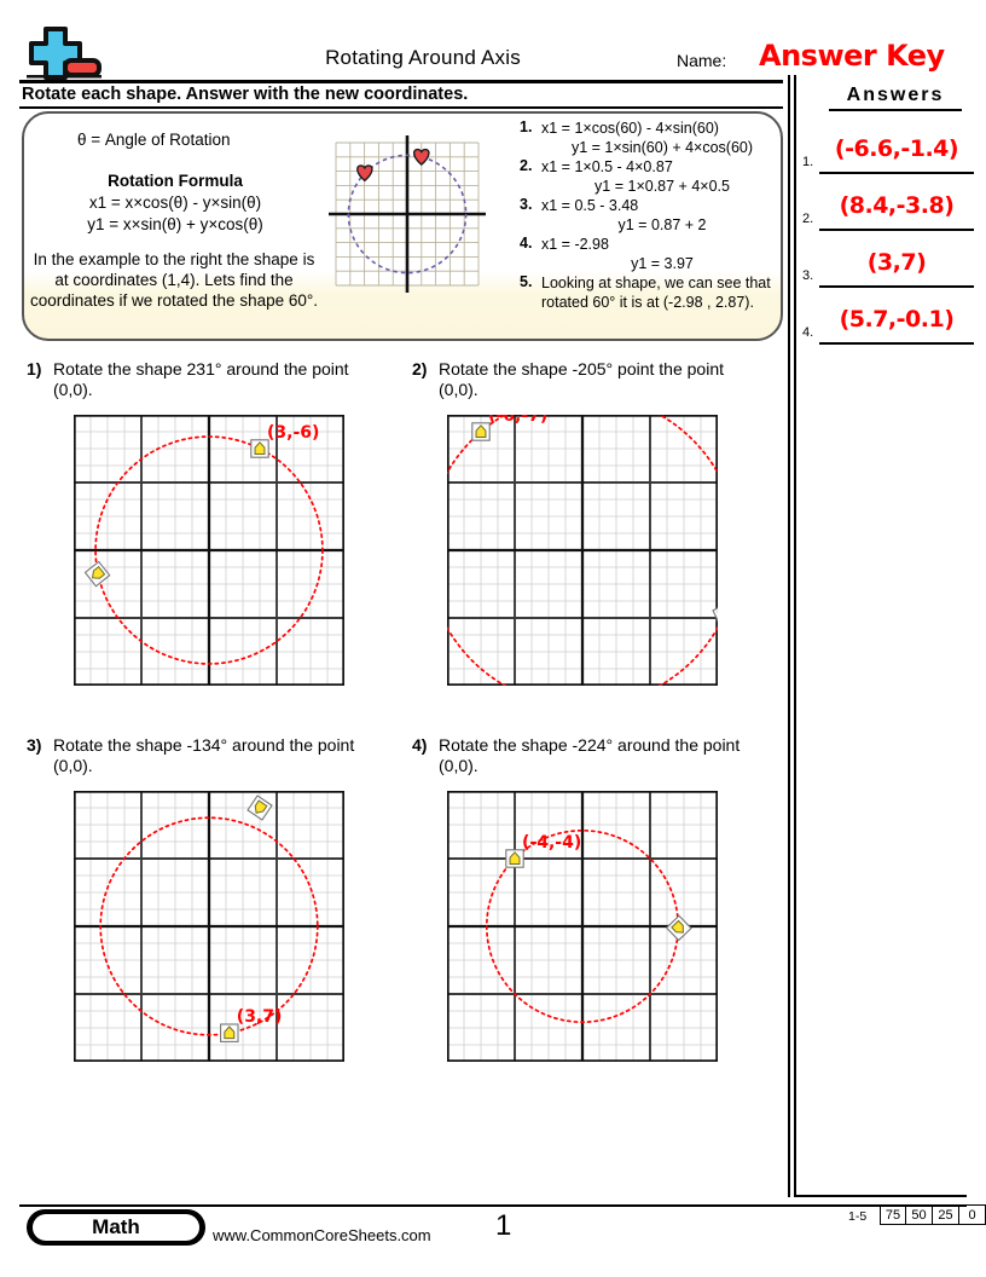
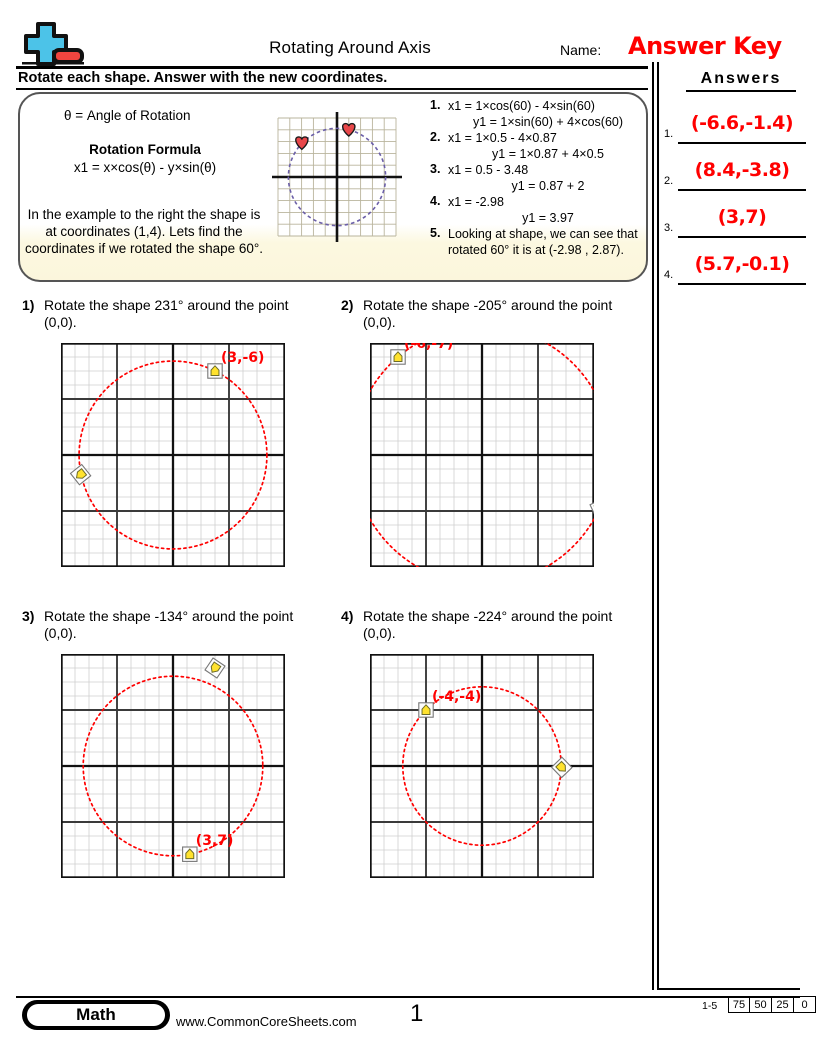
  Rotating Around Axis
  Name:
  Answer Key
  Rotate each shape. Answer with the new coordinates.
  Answers
  1.
  (-6.6,-1.4)
  2.
  (8.4,-3.8)
  3.
  (3,7)
  4.
  (5.7,-0.1)
  θ = Angle of Rotation
  Rotation Formula
  x1 = x×cos(θ) - y×sin(θ)
- y1 = x×sin(θ) + y×cos(θ)
  In the example to the right the shape is at coordinates (1,4). Lets find the coordinates if we rotated the shape 60°.
  1.
  x1 = 1×cos(60) - 4×sin(60)
  y1 = 1×sin(60) + 4×cos(60)
  2.
  x1 = 1×0.5 - 4×0.87
  y1 = 1×0.87 + 4×0.5
  3.
  x1 = 0.5 - 3.48
  y1 = 0.87 + 2
  4.
  x1 = -2.98
  y1 = 3.97
  5.
  Looking at shape, we can see that rotated 60° it is at (-2.98 , 2.87).
  1)
  Rotate the shape 231° around the point (0,0).
  (3,-6)
  2)
- Rotate the shape -205° point the point (0,0).
+ Rotate the shape -205° around the point (0,0).
  (-6,-7)
  3)
  Rotate the shape -134° around the point (0,0).
  (3,7)
  4)
  Rotate the shape -224° around the point (0,0).
  (-4,-4)
  Math
  www.CommonCoreSheets.com
  1
  1-5
  75
  50
  25
  0
